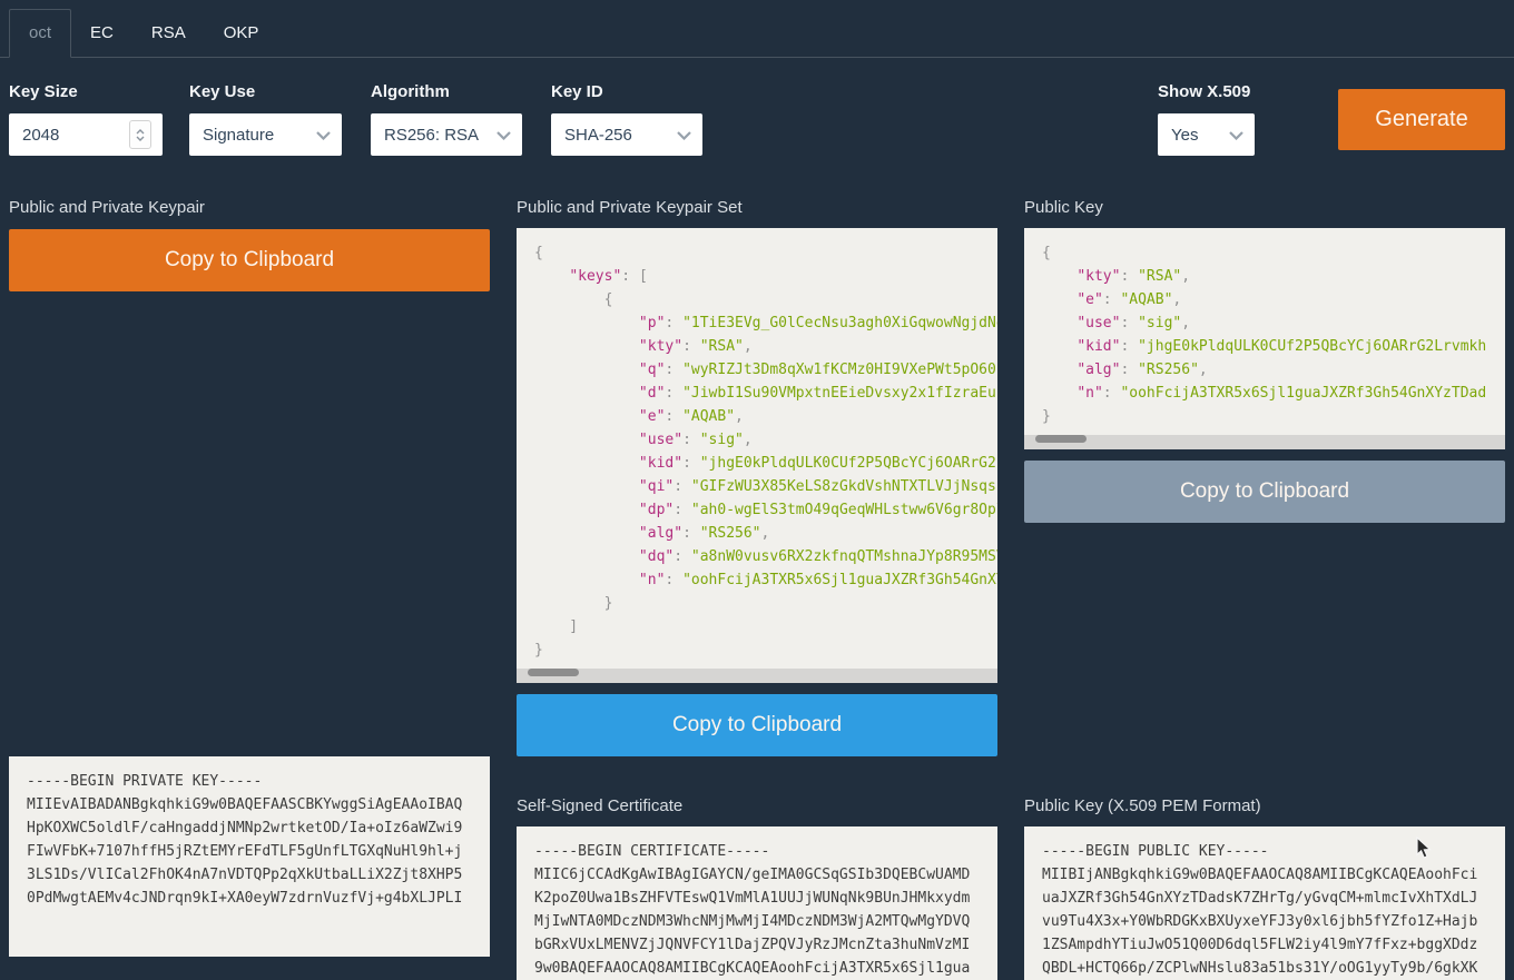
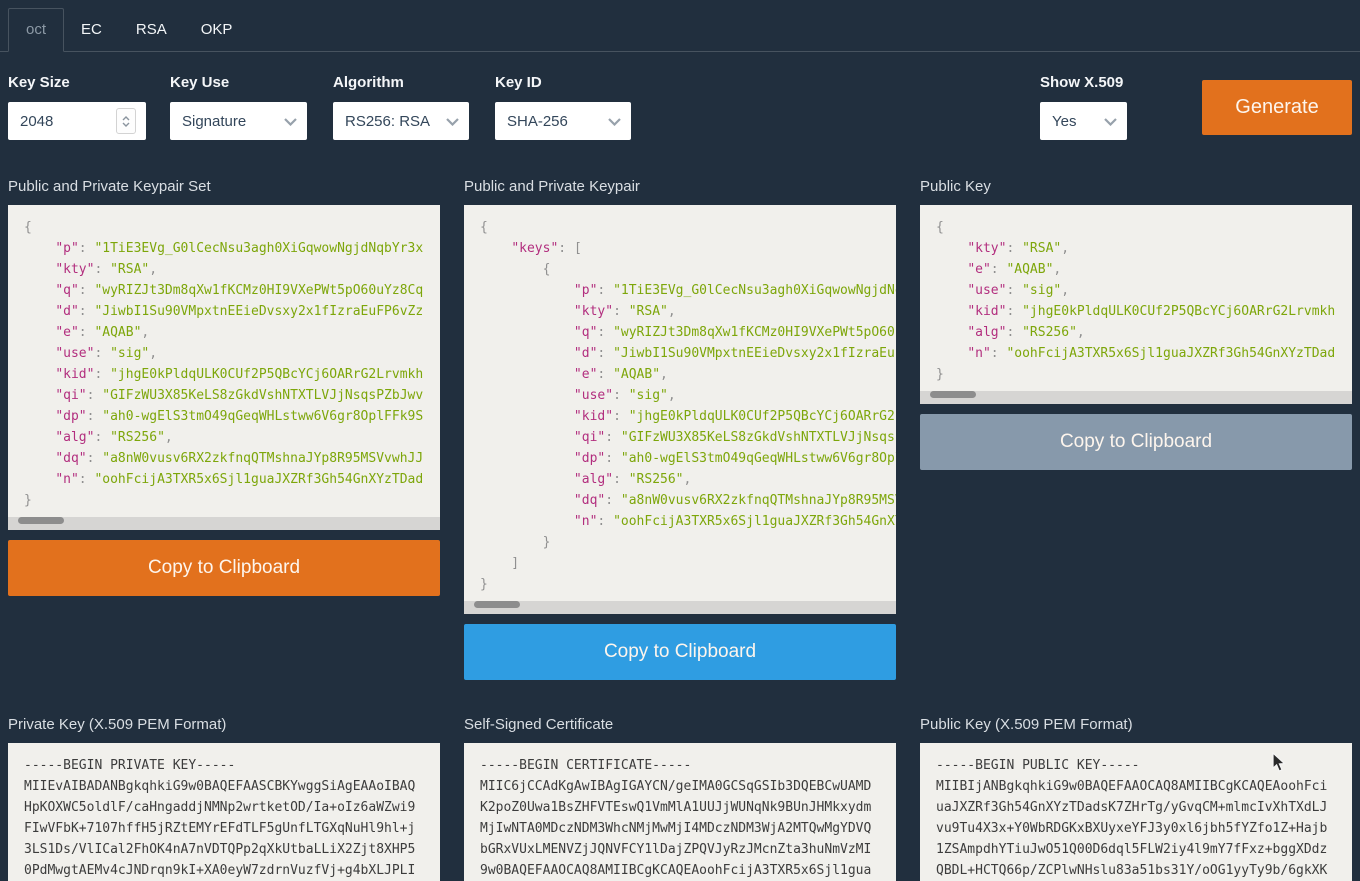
  oct
  EC
  RSA
  OKP
  Key Size
  2048
  Key Use
  Signature
  Algorithm
  RS256: RSA
  Key ID
  SHA-256
  Show X.509
  Yes
  Generate
- Public and Private Keypair
+ Public and Private Keypair Set
+ { "p": "1TiE3EVg_G0lCecNsu3agh0XiGqwowNgjdNqbYr3x "kty": "RSA", "q": "wyRIZJt3Dm8qXw1fKCMz0HI9VXePWt5pO60uYz8Cq "d": "JiwbI1Su90VMpxtnEEieDvsxy2x1fIzraEuFP6vZz "e": "AQAB", "use": "sig", "kid": "jhgE0kPldqULK0CUf2P5QBcYCj6OARrG2Lrvmkh "qi": "GIFzWU3X85KeLS8zGkdVshNTXTLVJjNsqsPZbJwv "dp": "ah0-wgElS3tmO49qGeqWHLstww6V6gr8OplFFk9S "alg": "RS256", "dq": "a8nW0vusv6RX2zkfnqQTMshnaJYp8R95MSVvwhJJ "n": "oohFcijA3TXR5x6Sjl1guaJXZRf3Gh54GnXYzTDad }
  Copy to Clipboard
- Public and Private Keypair Set
+ Public and Private Keypair
  { "keys": [ { "p": "1TiE3EVg_G0lCecNsu3agh0XiGqwowNgjdN "kty": "RSA", "q": "wyRIZJt3Dm8qXw1fKCMz0HI9VXePWt5pO60 "d": "JiwbI1Su90VMpxtnEEieDvsxy2x1fIzraEu "e": "AQAB", "use": "sig", "kid": "jhgE0kPldqULK0CUf2P5QBcYCj6OARrG2 "qi": "GIFzWU3X85KeLS8zGkdVshNTXTLVJjNsqs "dp": "ah0-wgElS3tmO49qGeqWHLstww6V6gr8Op "alg": "RS256", "dq": "a8nW0vusv6RX2zkfnqQTMshnaJYp8R95MS "n": "oohFcijA3TXR5x6Sjl1guaJXZRf3Gh54GnX } ] }
  Copy to Clipboard
  Public Key
  { "kty": "RSA", "e": "AQAB", "use": "sig", "kid": "jhgE0kPldqULK0CUf2P5QBcYCj6OARrG2Lrvmkh "alg": "RS256", "n": "oohFcijA3TXR5x6Sjl1guaJXZRf3Gh54GnXYzTDad }
  Copy to Clipboard
+ Private Key (X.509 PEM Format)
  -----BEGIN PRIVATE KEY-----
  MIIEvAIBADANBgkqhkiG9w0BAQEFAASCBKYwggSiAgEAAoIBAQ
  HpKOXWC5oldlF/caHngaddjNMNp2wrtketOD/Ia+oIz6aWZwi9
  FIwVFbK+7107hffH5jRZtEMYrEFdTLF5gUnfLTGXqNuHl9hl+j
  3LS1Ds/VlICal2FhOK4nA7nVDTQPp2qXkUtbaLLiX2Zjt8XHP5
  0PdMwgtAEMv4cJNDrqn9kI+XA0eyW7zdrnVuzfVj+g4bXLJPLI
  Self-Signed Certificate
  -----BEGIN CERTIFICATE-----
  MIIC6jCCAdKgAwIBAgIGAYCN/geIMA0GCSqGSIb3DQEBCwUAMD
  K2poZ0Uwa1BsZHFVTEswQ1VmMlA1UUJjWUNqNk9BUnJHMkxydm
  MjIwNTA0MDczNDM3WhcNMjMwMjI4MDczNDM3WjA2MTQwMgYDVQ
  bGRxVUxLMENVZjJQNVFCY1lDajZPQVJyRzJMcnZta3huNmVzMI
  9w0BAQEFAAOCAQ8AMIIBCgKCAQEAoohFcijA3TXR5x6Sjl1gua
  Public Key (X.509 PEM Format)
  -----BEGIN PUBLIC KEY-----
  MIIBIjANBgkqhkiG9w0BAQEFAAOCAQ8AMIIBCgKCAQEAoohFci
  uaJXZRf3Gh54GnXYzTDadsK7ZHrTg/yGvqCM+mlmcIvXhTXdLJ
  vu9Tu4X3x+Y0WbRDGKxBXUyxeYFJ3y0xl6jbh5fYZfo1Z+Hajb
  1ZSAmpdhYTiuJwO51Q00D6dql5FLW2iy4l9mY7fFxz+bggXDdz
  QBDL+HCTQ66p/ZCPlwNHslu83a51bs31Y/oOG1yyTy9b/6gkXK
